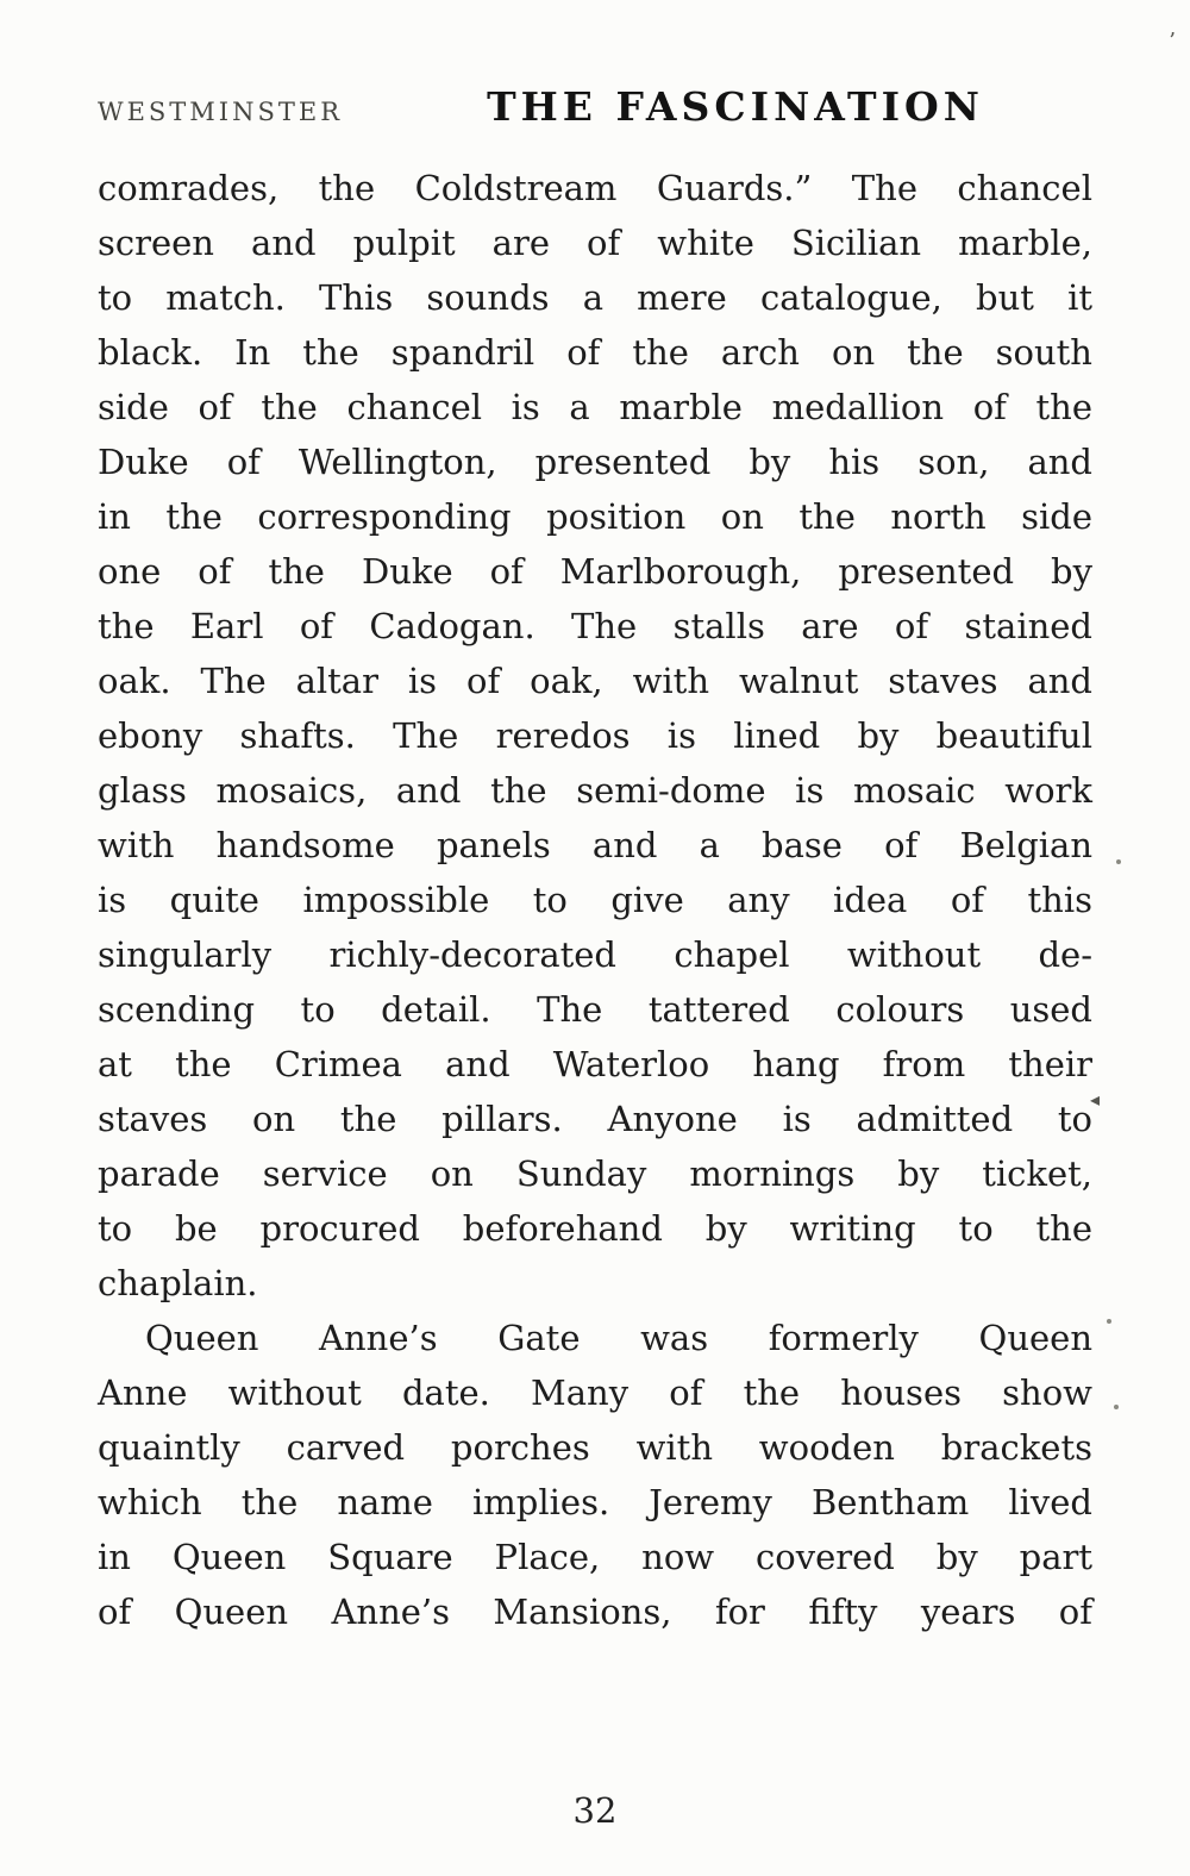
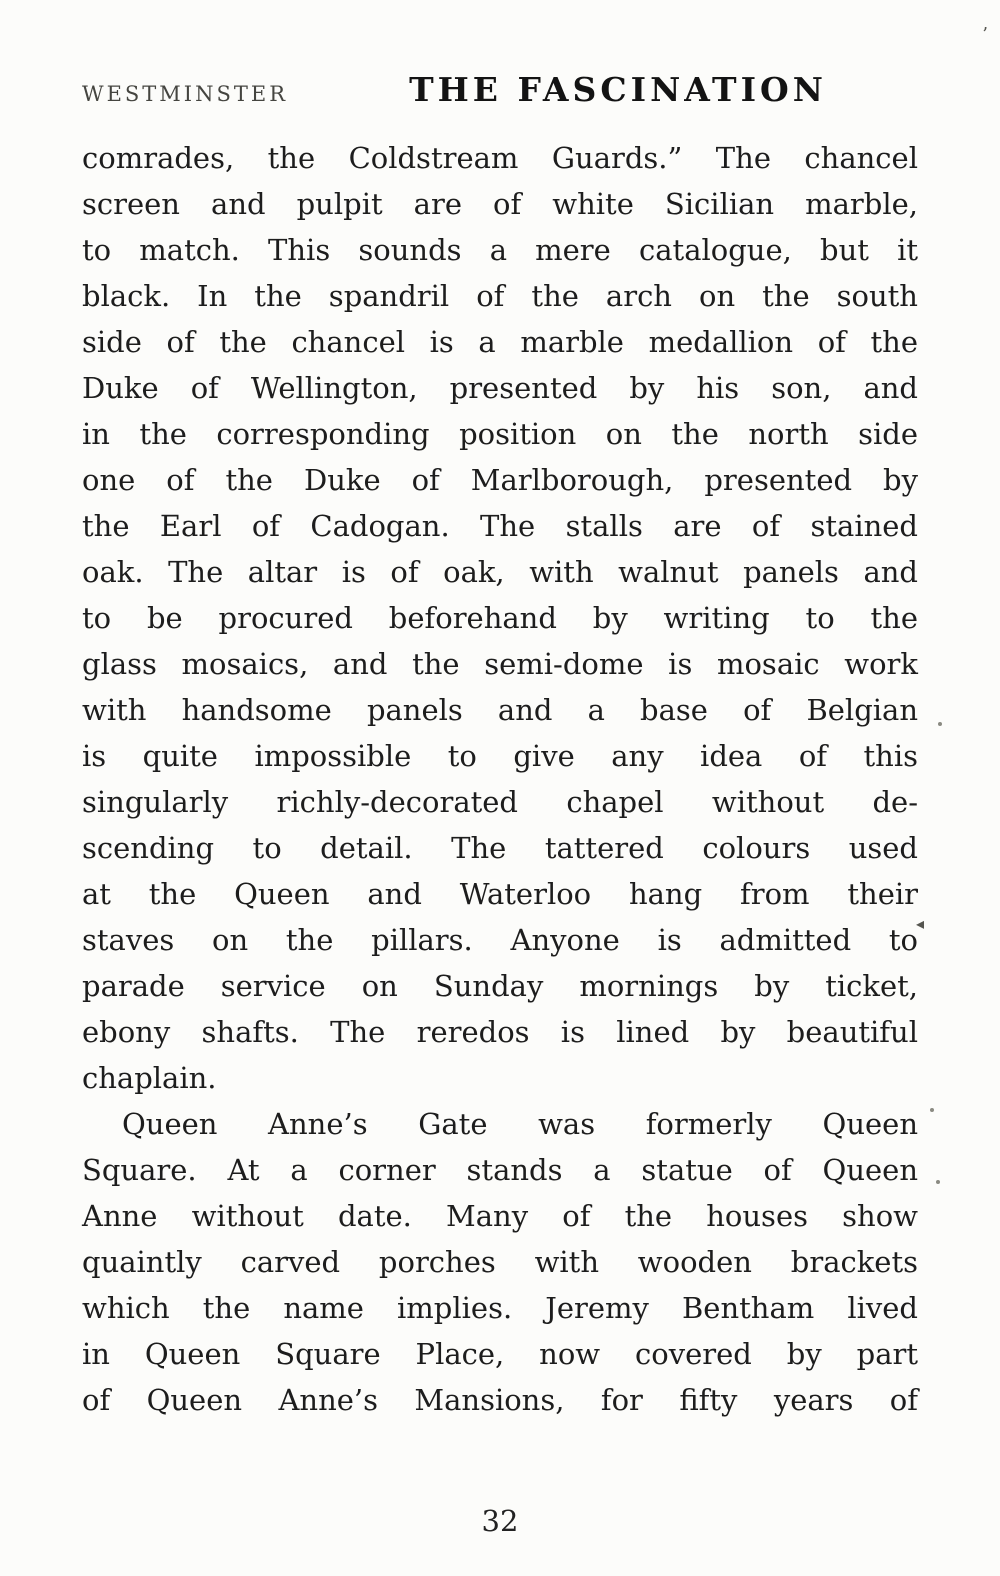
  WESTMINSTER
  THE FASCINATION
  comrades, the Coldstream Guards.” The chancel
  screen and pulpit are of white Sicilian marble,
  to match. This sounds a mere catalogue, but it
  black. In the spandril of the arch on the south
  side of the chancel is a marble medallion of the
  Duke of Wellington, presented by his son, and
  in the corresponding position on the north side
  one of the Duke of Marlborough, presented by
  the Earl of Cadogan. The stalls are of stained
- oak. The altar is of oak, with walnut staves and
+ oak. The altar is of oak, with walnut panels and
- ebony shafts. The reredos is lined by beautiful
+ to be procured beforehand by writing to the
  glass mosaics, and the semi-dome is mosaic work
  with handsome panels and a base of Belgian
  is quite impossible to give any idea of this
  singularly richly-decorated chapel without de-
  scending to detail. The tattered colours used
- at the Crimea and Waterloo hang from their
+ at the Queen and Waterloo hang from their
  staves on the pillars. Anyone is admitted to
  parade service on Sunday mornings by ticket,
- to be procured beforehand by writing to the
+ ebony shafts. The reredos is lined by beautiful
  chaplain.
  Queen Anne’s Gate was formerly Queen
+ Square. At a corner stands a statue of Queen
  Anne without date. Many of the houses show
  quaintly carved porches with wooden brackets
  which the name implies. Jeremy Bentham lived
  in Queen Square Place, now covered by part
  of Queen Anne’s Mansions, for fifty years of
  32
  ’
  ◂
